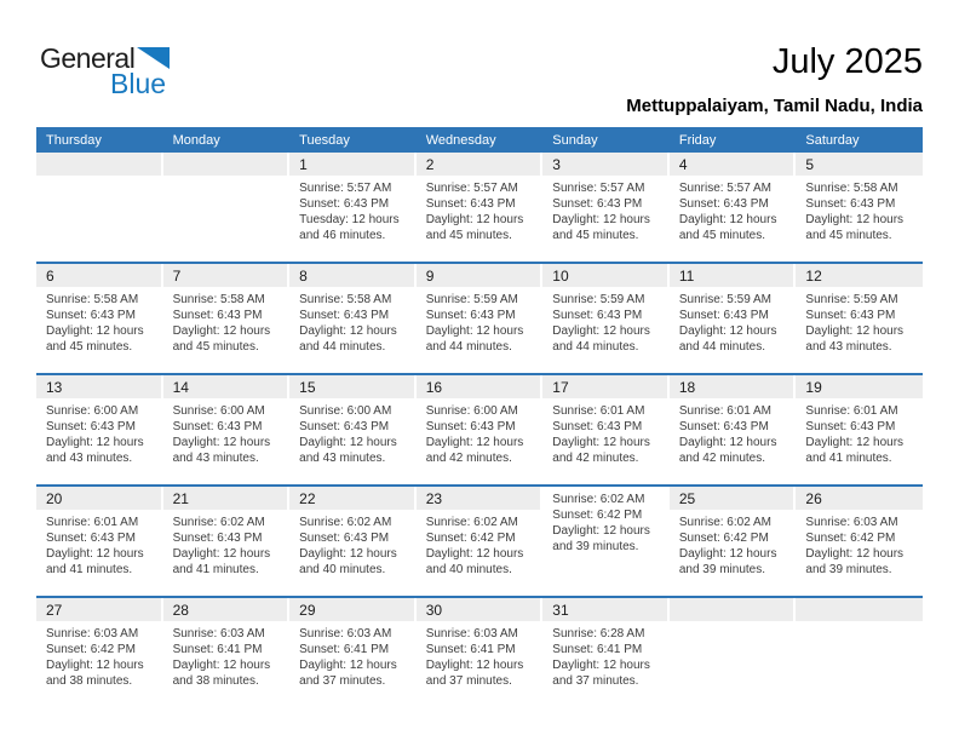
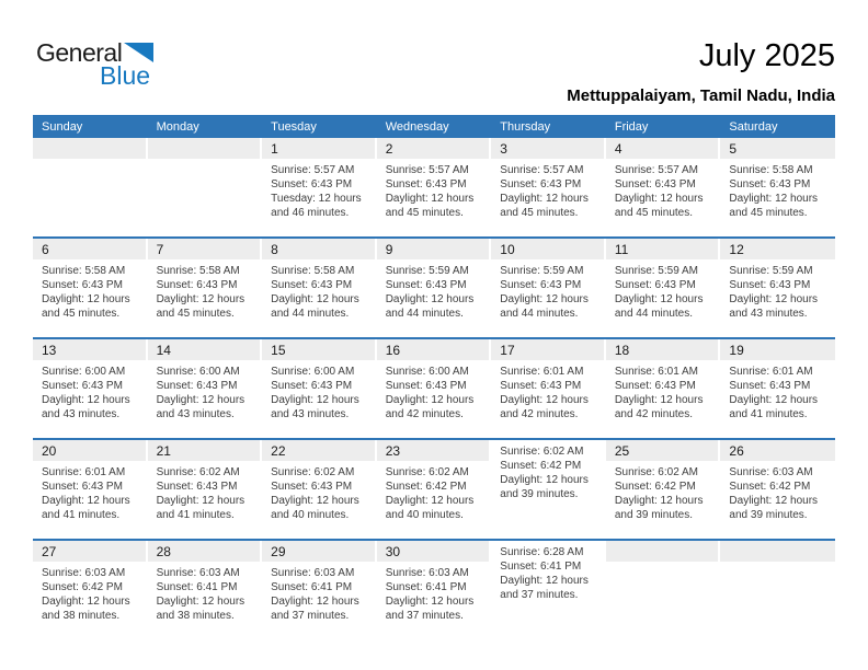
  General
  Blue
  July 2025
  Mettuppalaiyam, Tamil Nadu, India
- Thursday
+ Sunday
  Monday
  Tuesday
  Wednesday
- Sunday
+ Thursday
  Friday
  Saturday
  1
  Sunrise: 5:57 AM
  Sunset: 6:43 PM
  Tuesday: 12 hours and 46 minutes.
  2
  Sunrise: 5:57 AM
  Sunset: 6:43 PM
  Daylight: 12 hours and 45 minutes.
  3
  Sunrise: 5:57 AM
  Sunset: 6:43 PM
  Daylight: 12 hours and 45 minutes.
  4
  Sunrise: 5:57 AM
  Sunset: 6:43 PM
  Daylight: 12 hours and 45 minutes.
  5
  Sunrise: 5:58 AM
  Sunset: 6:43 PM
  Daylight: 12 hours and 45 minutes.
  6
  Sunrise: 5:58 AM
  Sunset: 6:43 PM
  Daylight: 12 hours and 45 minutes.
  7
  Sunrise: 5:58 AM
  Sunset: 6:43 PM
  Daylight: 12 hours and 45 minutes.
  8
  Sunrise: 5:58 AM
  Sunset: 6:43 PM
  Daylight: 12 hours and 44 minutes.
  9
  Sunrise: 5:59 AM
  Sunset: 6:43 PM
  Daylight: 12 hours and 44 minutes.
  10
  Sunrise: 5:59 AM
  Sunset: 6:43 PM
  Daylight: 12 hours and 44 minutes.
  11
  Sunrise: 5:59 AM
  Sunset: 6:43 PM
  Daylight: 12 hours and 44 minutes.
  12
  Sunrise: 5:59 AM
  Sunset: 6:43 PM
  Daylight: 12 hours and 43 minutes.
  13
  Sunrise: 6:00 AM
  Sunset: 6:43 PM
  Daylight: 12 hours and 43 minutes.
  14
  Sunrise: 6:00 AM
  Sunset: 6:43 PM
  Daylight: 12 hours and 43 minutes.
  15
  Sunrise: 6:00 AM
  Sunset: 6:43 PM
  Daylight: 12 hours and 43 minutes.
  16
  Sunrise: 6:00 AM
  Sunset: 6:43 PM
  Daylight: 12 hours and 42 minutes.
  17
  Sunrise: 6:01 AM
  Sunset: 6:43 PM
  Daylight: 12 hours and 42 minutes.
  18
  Sunrise: 6:01 AM
  Sunset: 6:43 PM
  Daylight: 12 hours and 42 minutes.
  19
  Sunrise: 6:01 AM
  Sunset: 6:43 PM
  Daylight: 12 hours and 41 minutes.
  20
  Sunrise: 6:01 AM
  Sunset: 6:43 PM
  Daylight: 12 hours and 41 minutes.
  21
  Sunrise: 6:02 AM
  Sunset: 6:43 PM
  Daylight: 12 hours and 41 minutes.
  22
  Sunrise: 6:02 AM
  Sunset: 6:43 PM
  Daylight: 12 hours and 40 minutes.
  23
  Sunrise: 6:02 AM
  Sunset: 6:42 PM
  Daylight: 12 hours and 40 minutes.
  Sunrise: 6:02 AM
  Sunset: 6:42 PM
  Daylight: 12 hours and 39 minutes.
  25
  Sunrise: 6:02 AM
  Sunset: 6:42 PM
  Daylight: 12 hours and 39 minutes.
  26
  Sunrise: 6:03 AM
  Sunset: 6:42 PM
  Daylight: 12 hours and 39 minutes.
  27
  Sunrise: 6:03 AM
  Sunset: 6:42 PM
  Daylight: 12 hours and 38 minutes.
  28
  Sunrise: 6:03 AM
  Sunset: 6:41 PM
  Daylight: 12 hours and 38 minutes.
  29
  Sunrise: 6:03 AM
  Sunset: 6:41 PM
  Daylight: 12 hours and 37 minutes.
  30
  Sunrise: 6:03 AM
  Sunset: 6:41 PM
  Daylight: 12 hours and 37 minutes.
- 31
  Sunrise: 6:28 AM
  Sunset: 6:41 PM
  Daylight: 12 hours and 37 minutes.
